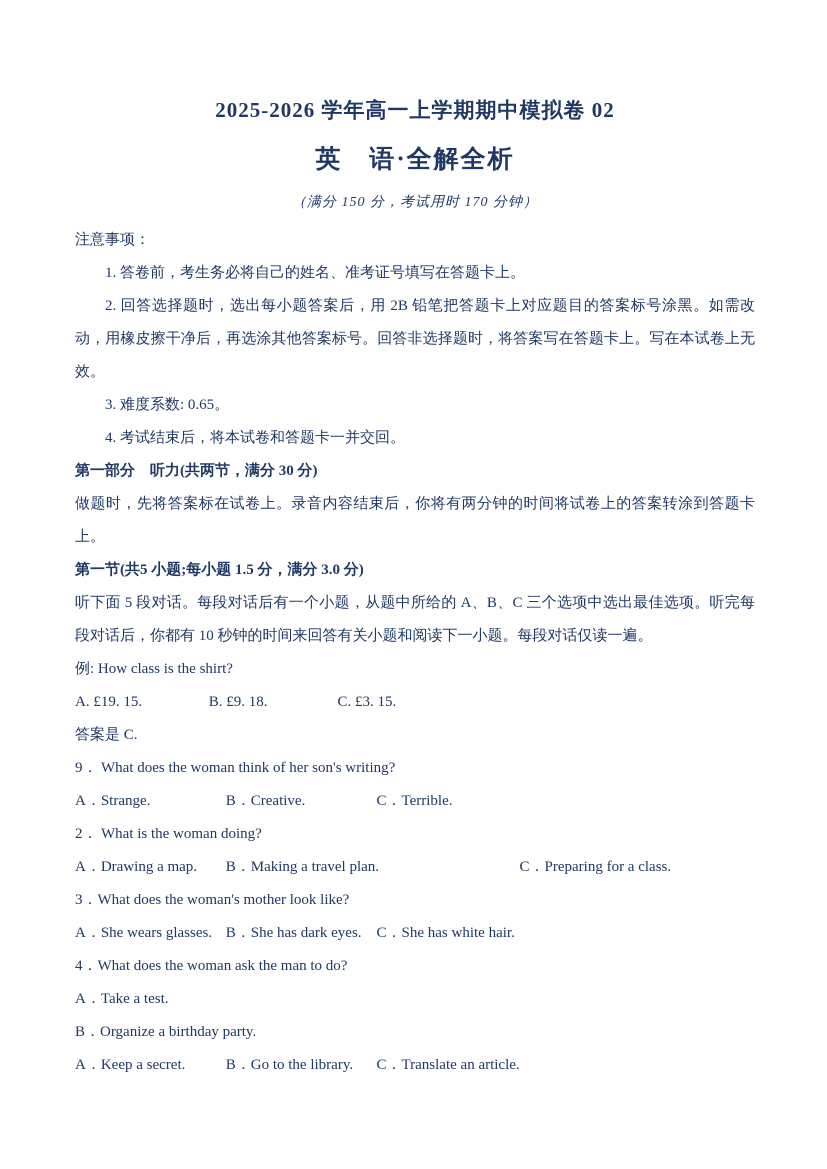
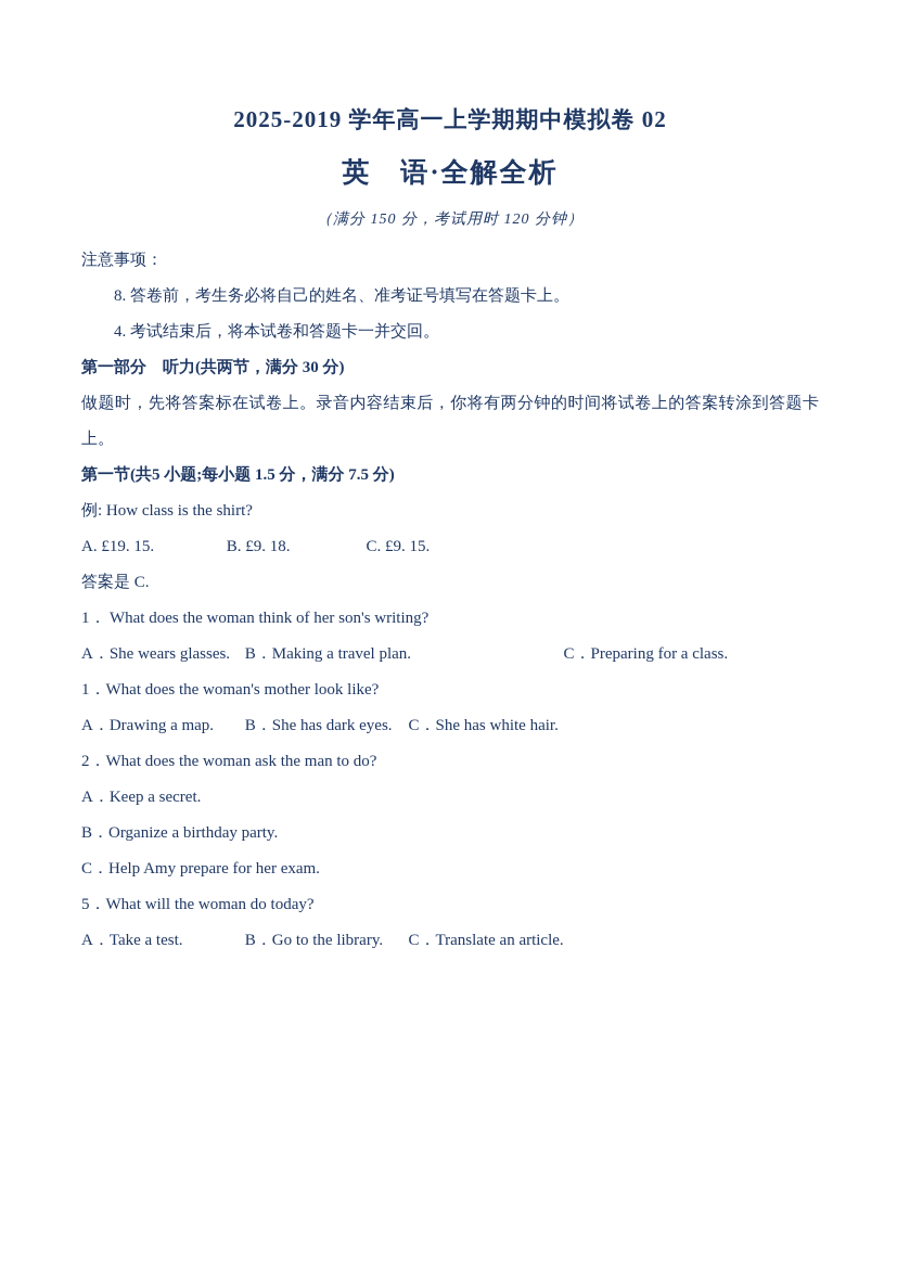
- 2025-2026 学年高一上学期期中模拟卷 02
+ 2025-2019 学年高一上学期期中模拟卷 02
  英 语·全解全析
- （满分 150 分，考试用时 170 分钟）
+ （满分 150 分，考试用时 120 分钟）
  注意事项：
- 1. 答卷前，考生务必将自己的姓名、准考证号填写在答题卡上。
+ 8. 答卷前，考生务必将自己的姓名、准考证号填写在答题卡上。
- 2. 回答选择题时，选出每小题答案后，用 2B 铅笔把答题卡上对应题目的答案标号涂黑。如需改动，用橡皮擦干净后，再选涂其他答案标号。回答非选择题时，将答案写在答题卡上。写在本试卷上无效。
- 3. 难度系数: 0.65。
  4. 考试结束后，将本试卷和答题卡一并交回。
  第一部分 听力(共两节，满分 30 分)
  做题时，先将答案标在试卷上。录音内容结束后，你将有两分钟的时间将试卷上的答案转涂到答题卡上。
- 第一节(共5 小题;每小题 1.5 分，满分 3.0 分)
+ 第一节(共5 小题;每小题 1.5 分，满分 7.5 分)
- 听下面 5 段对话。每段对话后有一个小题，从题中所给的 A、B、C 三个选项中选出最佳选项。听完每段对话后，你都有 10 秒钟的时间来回答有关小题和阅读下一小题。每段对话仅读一遍。
  例: How class is the shirt?
- A. £19. 15. B. £9. 18. C. £3. 15.
+ A. £19. 15. B. £9. 18. C. £9. 15.
  答案是 C.
- 9． What does the woman think of her son's writing?
+ 1． What does the woman think of her son's writing?
- A．Strange. B．Creative. C．Terrible.
- 2． What is the woman doing?
- A．Drawing a map. B．Making a travel plan. C．Preparing for a class.
+ A．She wears glasses. B．Making a travel plan. C．Preparing for a class.
- 3．What does the woman's mother look like?
+ 1．What does the woman's mother look like?
- A．She wears glasses. B．She has dark eyes. C．She has white hair.
+ A．Drawing a map. B．She has dark eyes. C．She has white hair.
- 4．What does the woman ask the man to do?
+ 2．What does the woman ask the man to do?
- A．Take a test.
+ A．Keep a secret.
  B．Organize a birthday party.
+ C．Help Amy prepare for her exam.
+ 5．What will the woman do today?
- A．Keep a secret. B．Go to the library. C．Translate an article.
+ A．Take a test. B．Go to the library. C．Translate an article.
